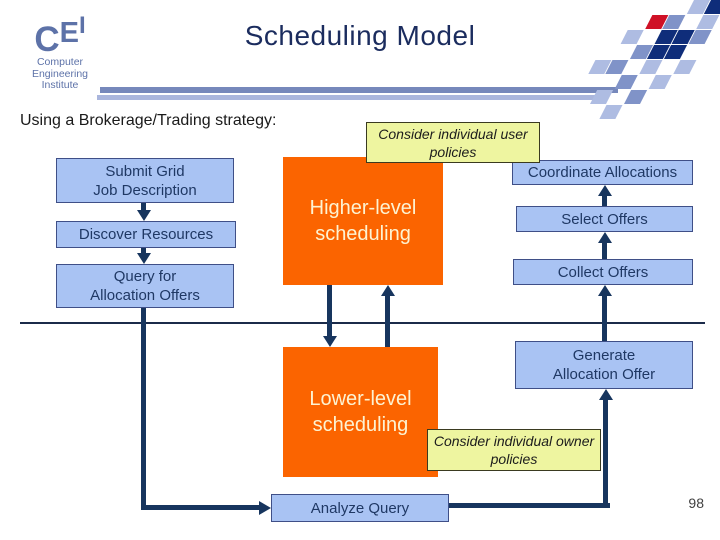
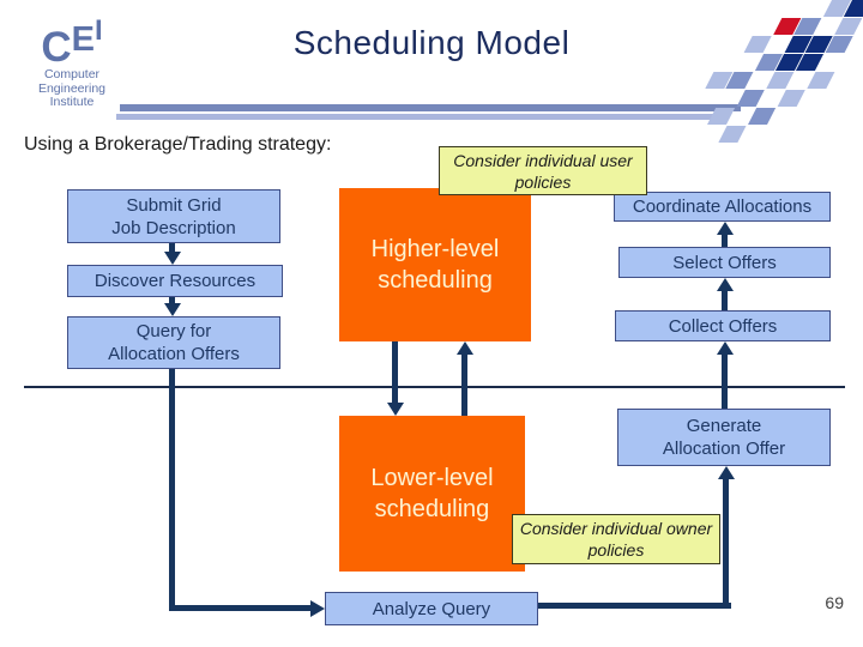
  CEI
  Computer
  Engineering
  Institute
  Scheduling Model
  Using a Brokerage/Trading strategy:
  Consider individual user
  policies
  Consider individual owner
  policies
  Submit Grid
  Job Description
  Discover Resources
  Query for
  Allocation Offers
  Higher-level
  scheduling
  Lower-level
  scheduling
  Coordinate Allocations
  Select Offers
  Collect Offers
  Generate
  Allocation Offer
  Analyze Query
- 98
+ 69
